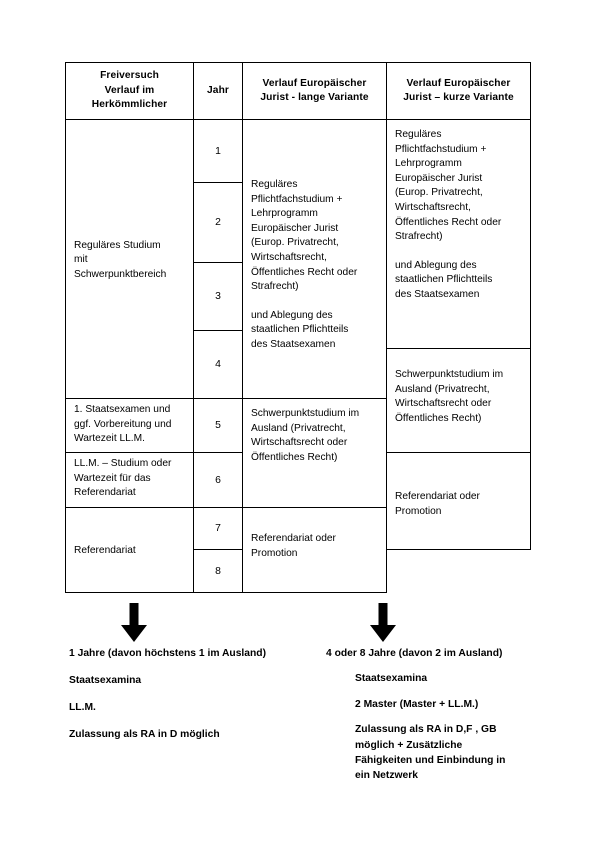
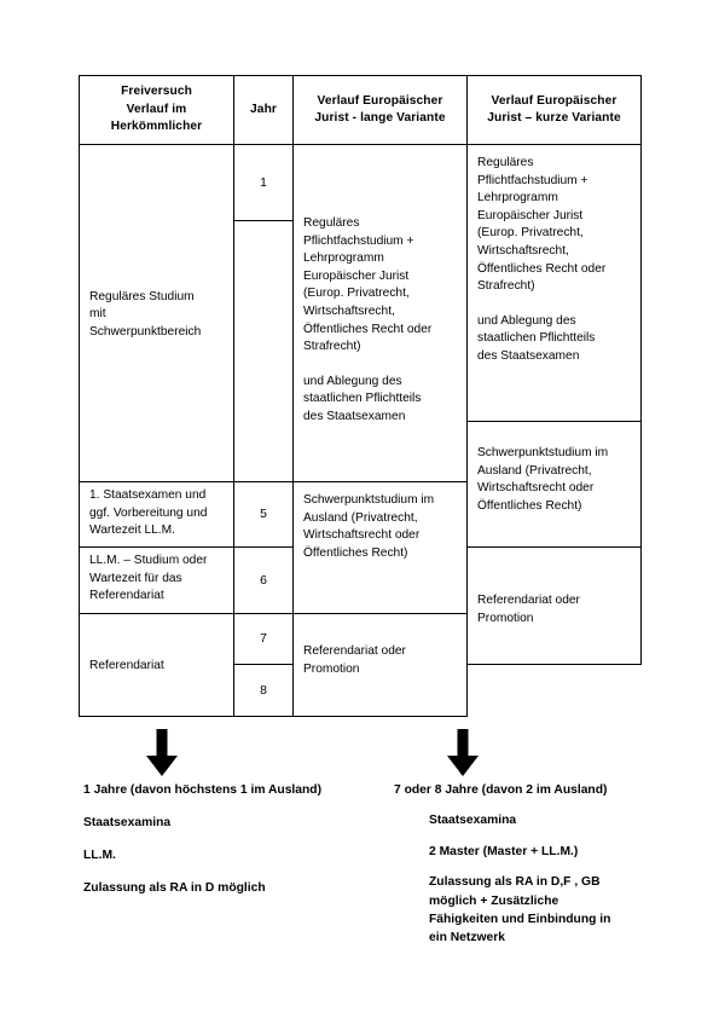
  Freiversuch
  Verlauf im
  Herkömmlicher
  Jahr
  Verlauf Europäischer
  Jurist - lange Variante
  Verlauf Europäischer
  Jurist – kurze Variante
  Reguläres Studium
  mit
  Schwerpunktbereich
  1. Staatsexamen und
  ggf. Vorbereitung und
  Wartezeit LL.M.
  LL.M. – Studium oder
  Wartezeit für das
  Referendariat
  Referendariat
  1
- 2
- 3
- 4
  5
  6
  7
  8
  Reguläres
  Pflichtfachstudium +
  Lehrprogramm
  Europäischer Jurist
  (Europ. Privatrecht,
  Wirtschaftsrecht,
  Öffentliches Recht oder
  Strafrecht)
  und Ablegung des
  staatlichen Pflichtteils
  des Staatsexamen
  Schwerpunktstudium im
  Ausland (Privatrecht,
  Wirtschaftsrecht oder
  Öffentliches Recht)
  Referendariat oder
  Promotion
  Reguläres
  Pflichtfachstudium +
  Lehrprogramm
  Europäischer Jurist
  (Europ. Privatrecht,
  Wirtschaftsrecht,
  Öffentliches Recht oder
  Strafrecht)
  und Ablegung des
  staatlichen Pflichtteils
  des Staatsexamen
  Schwerpunktstudium im
  Ausland (Privatrecht,
  Wirtschaftsrecht oder
  Öffentliches Recht)
  Referendariat oder
  Promotion
  1 Jahre (davon höchstens 1 im Ausland)
  Staatsexamina
  LL.M.
  Zulassung als RA in D möglich
- 4 oder 8 Jahre (davon 2 im Ausland)
+ 7 oder 8 Jahre (davon 2 im Ausland)
  Staatsexamina
  2 Master (Master + LL.M.)
  Zulassung als RA in D,F , GB
  möglich + Zusätzliche
  Fähigkeiten und Einbindung in
  ein Netzwerk
